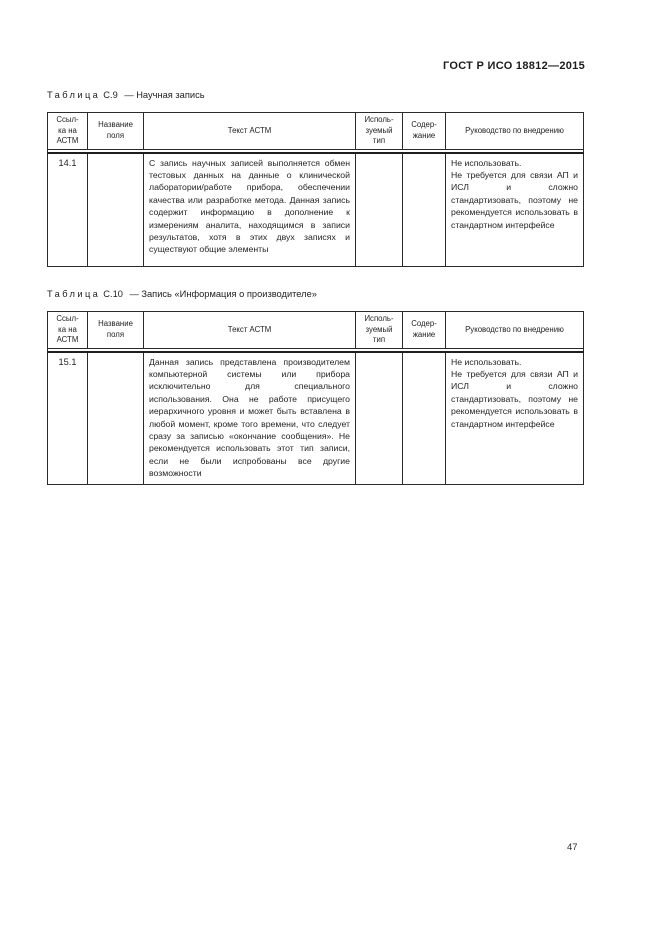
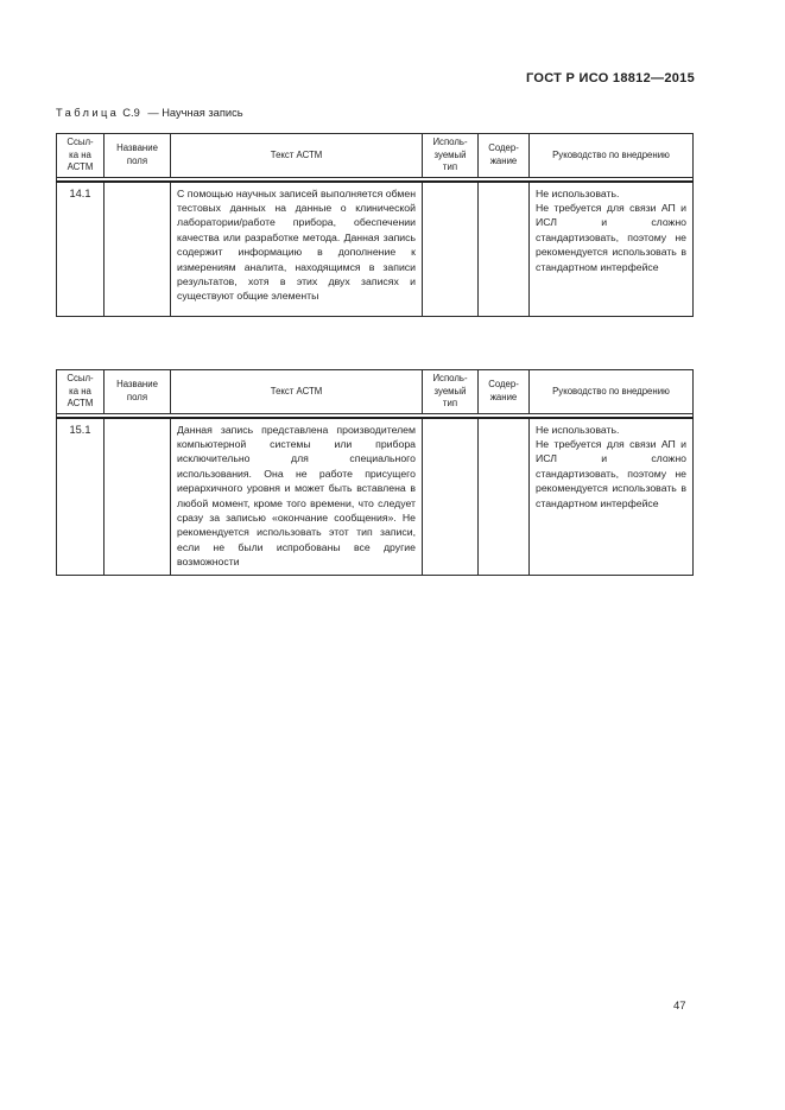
  ГОСТ Р ИСО 18812—2015
  Таблица С.9 — Научная запись
  Ссыл- ка на АСТМ	Название поля	Текст АСТМ	Исполь- зуемый тип	Содер- жание	Руководство по внедрению
- 14.1		С запись научных записей выполняется обмен тестовых данных на данные о клинической лаборатории/работе прибора, обеспечении качества или разработке метода. Данная запись содержит информацию в дополнение к измерениям аналита, находящимся в записи результатов, хотя в этих двух записях и существуют общие элементы			Не использовать. Не требуется для связи АП и ИСЛ и сложно стандартизовать, поэтому не рекомендуется использовать в стандартном интерфейсе
+ 14.1		С помощью научных записей выполняется обмен тестовых данных на данные о клинической лаборатории/работе прибора, обеспечении качества или разработке метода. Данная запись содержит информацию в дополнение к измерениям аналита, находящимся в записи результатов, хотя в этих двух записях и существуют общие элементы			Не использовать. Не требуется для связи АП и ИСЛ и сложно стандартизовать, поэтому не рекомендуется использовать в стандартном интерфейсе
- Таблица С.10 — Запись «Информация о производителе»
  Ссыл- ка на АСТМ	Название поля	Текст АСТМ	Исполь- зуемый тип	Содер- жание	Руководство по внедрению
  15.1		Данная запись представлена производителем компьютерной системы или прибора исключительно для специального использования. Она не работе присущего иерархичного уровня и может быть вставлена в любой момент, кроме того времени, что следует сразу за записью «окончание сообщения». Не рекомендуется использовать этот тип записи, если не были испробованы все другие возможности			Не использовать. Не требуется для связи АП и ИСЛ и сложно стандартизовать, поэтому не рекомендуется использовать в стандартном интерфейсе
  47
